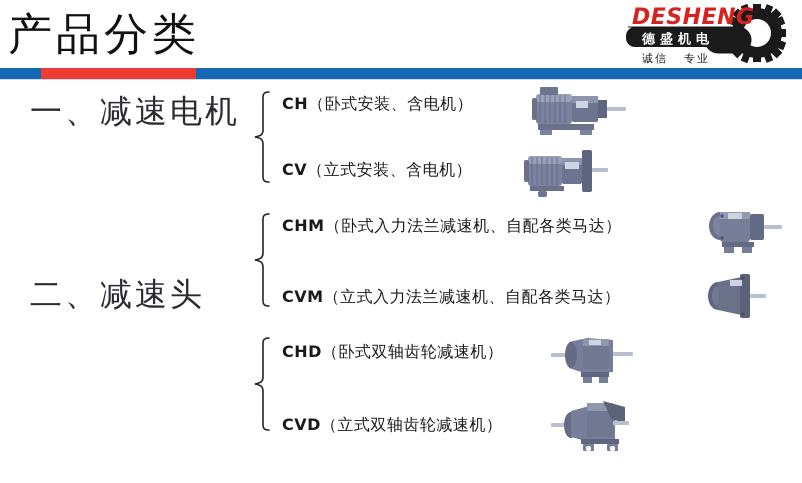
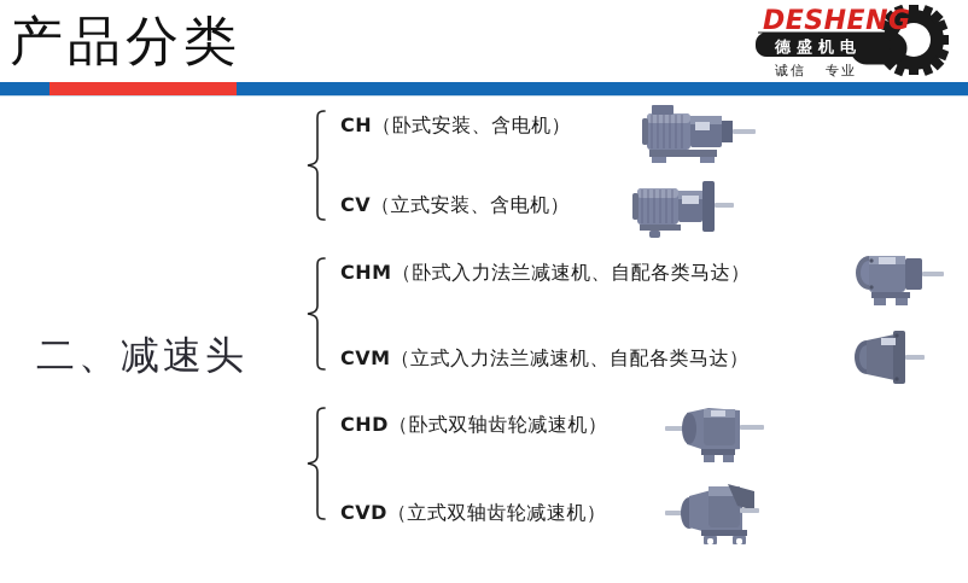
  产品分类
  DESHENG
  德盛机电
  诚信
  专业
- 一、减速电机
  CH（卧式安装、含电机）
  CV（立式安装、含电机）
  二、减速头
  CHM（卧式入力法兰减速机、自配各类马达）
  CVM（立式入力法兰减速机、自配各类马达）
  CHD（卧式双轴齿轮减速机）
  CVD（立式双轴齿轮减速机）
